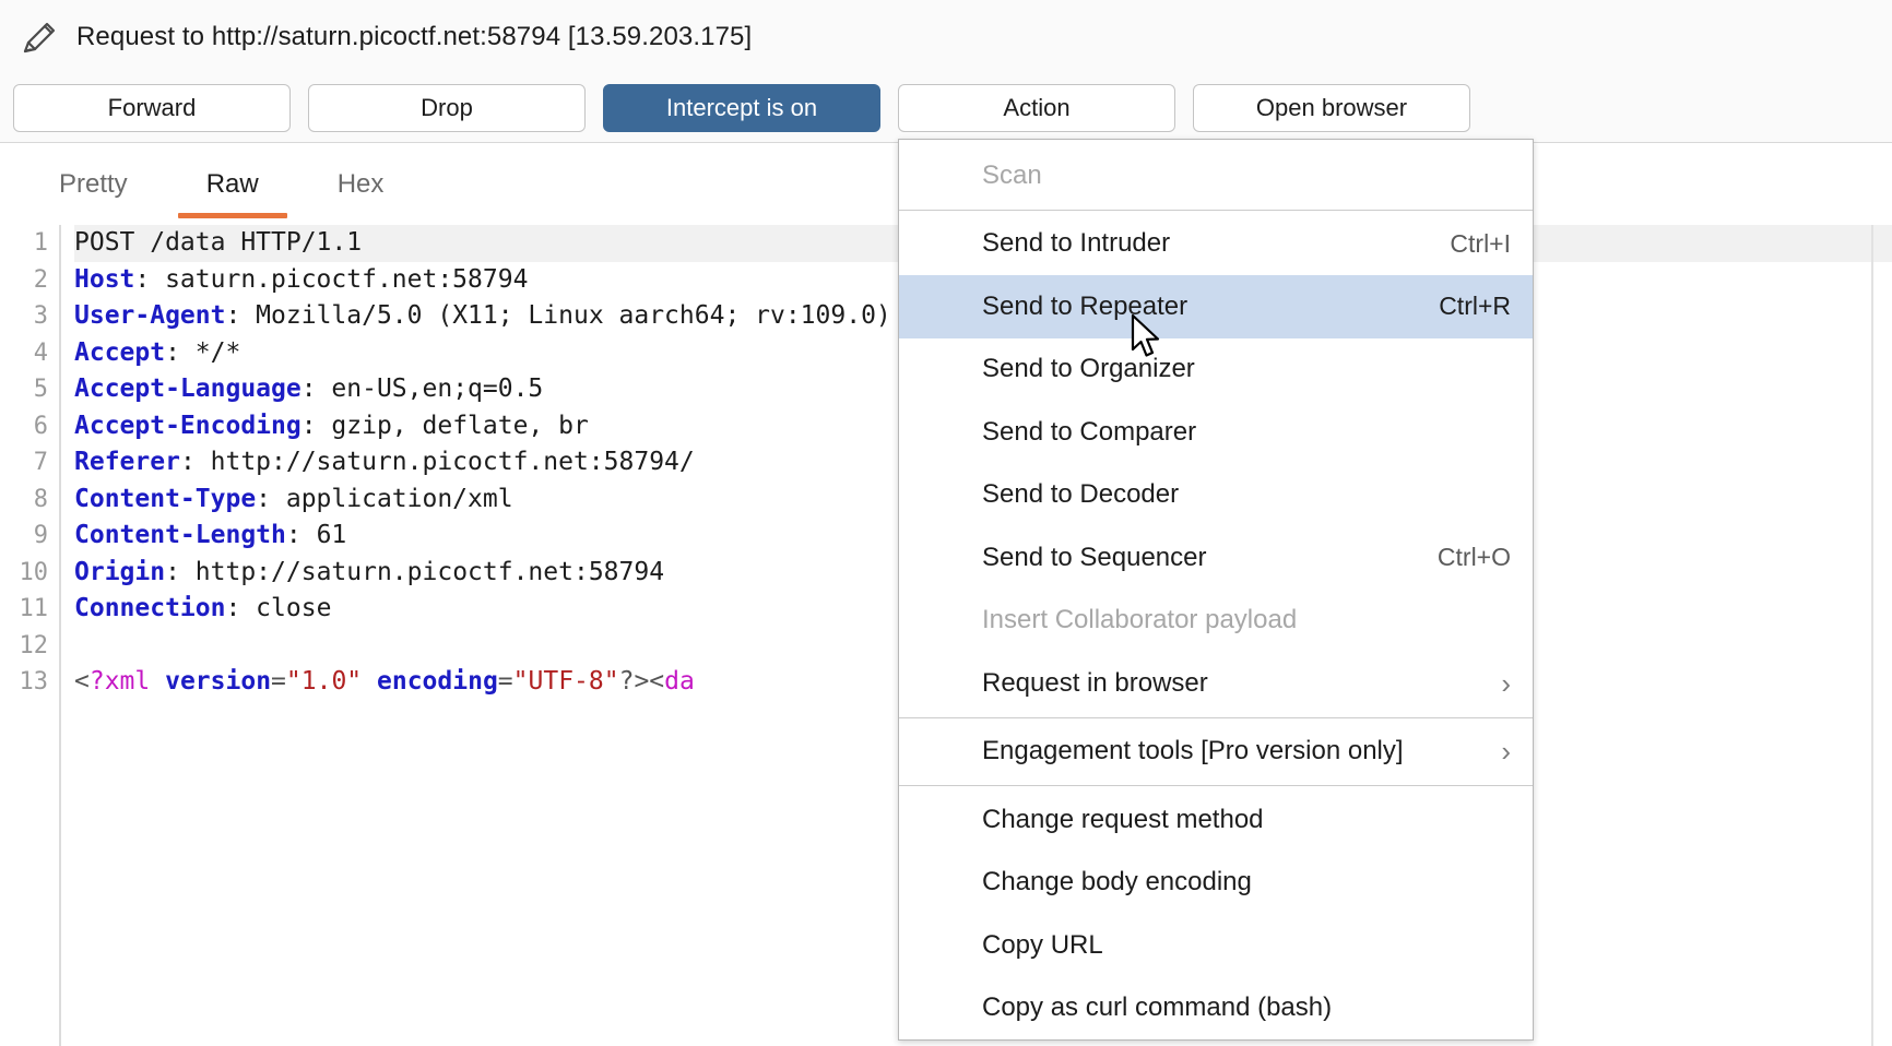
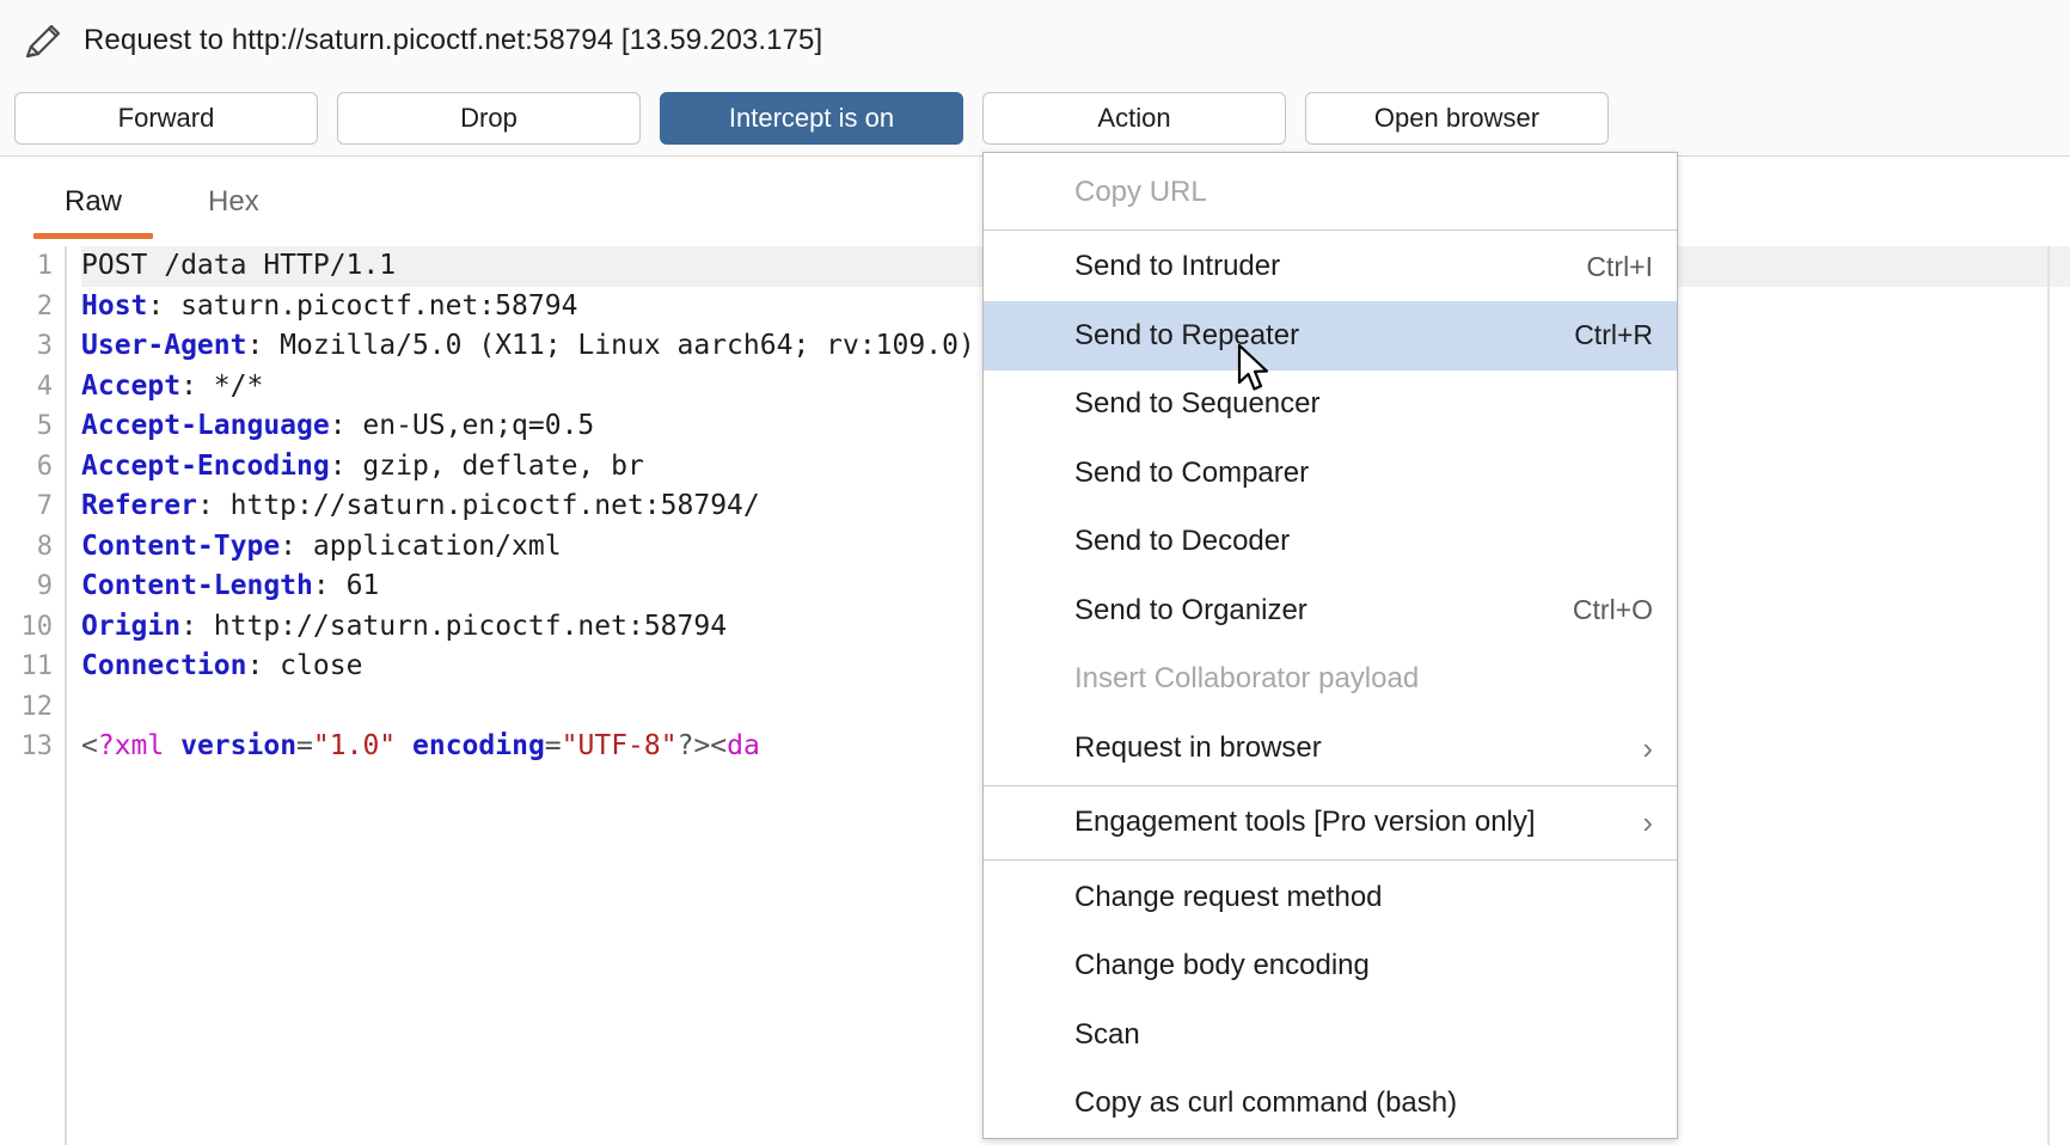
  Request to http://saturn.picoctf.net:58794 [13.59.203.175]
  Forward
  Drop
  Intercept is on
  Action
  Open browser
- Pretty
  Raw
  Hex
  1
  2
  3
  4
  5
  6
  7
  8
  9
  10
  11
  12
  13
  POST /data HTTP/1.1
  Host: saturn.picoctf.net:58794
  Accept: */*
  Accept-Language: en-US,en;q=0.5
  Accept-Encoding: gzip, deflate, br
  Referer: http://saturn.picoctf.net:58794/
  Content-Type: application/xml
  Content-Length: 61
  Origin: http://saturn.picoctf.net:58794
  Connection: close
  <?xml version="1.0" encoding="UTF-8"?><da
- Scan
+ Copy URL
  Send to Intruder
  Ctrl+I
  Send to Repeater
  Ctrl+R
- Send to Organizer
+ Send to Sequencer
  Send to Comparer
  Send to Decoder
- Send to Sequencer
+ Send to Organizer
  Ctrl+O
  Insert Collaborator payload
  Request in browser
  ›
  Engagement tools [Pro version only]
  ›
  Change request method
  Change body encoding
- Copy URL
+ Scan
  Copy as curl command (bash)
